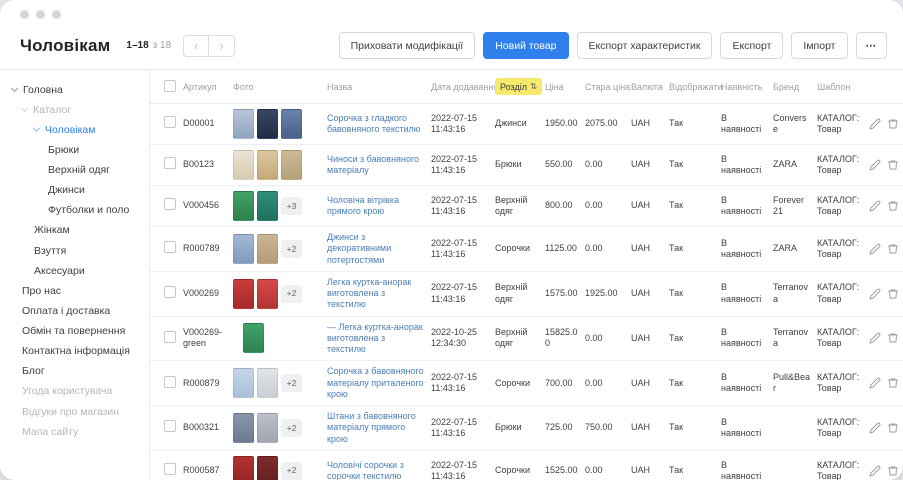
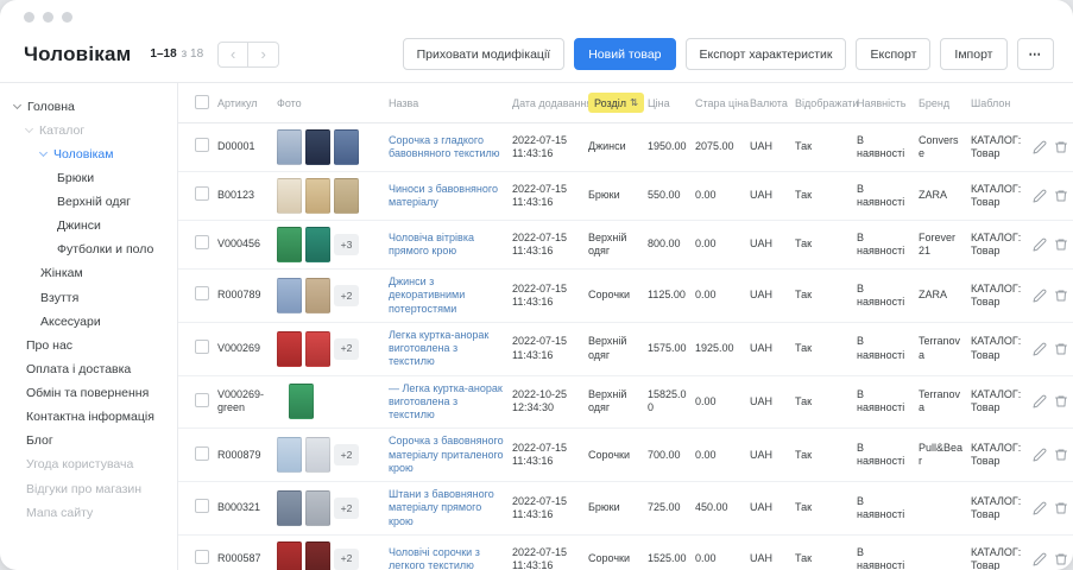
  Чоловікам
  1–18
  з 18
  ‹
  ›
  Приховати модифікації
  Новий товар
  Експорт характеристик
  Експорт
  Імпорт
  ⋯
  Головна
  Каталог
  Чоловікам
  Брюки
  Верхній одяг
  Джинси
  Футболки и поло
  Жінкам
  Взуття
  Аксесуари
  Про нас
  Оплата і доставка
  Обмін та повернення
  Контактна інформація
  Блог
  Угода користувача
  Відгуки про магазин
  Мапа сайту
  	Артикул	Фото	Назва	Дата додаванн	Розділ ⇅	Ціна	Стара ціна	Валюта	Відображати	Наявність	Бренд	Шаблон
  	D00001		Сорочка з гладкого бавовняного текстилю	2022-07-15 11:43:16	Джинси	1950.00	2075.00	UAH	Так	В наявності	Converse	КАТАЛОГ: Товар
  	B00123		Чиноси з бавовняного матеріалу	2022-07-15 11:43:16	Брюки	550.00	0.00	UAH	Так	В наявності	ZARA	КАТАЛОГ: Товар
  	V000456	+3	Чоловіча вітрівка прямого крою	2022-07-15 11:43:16	Верхній одяг	800.00	0.00	UAH	Так	В наявності	Forever 21	КАТАЛОГ: Товар
  	R000789	+2	Джинси з декоративними потертостями	2022-07-15 11:43:16	Сорочки	1125.00	0.00	UAH	Так	В наявності	ZARA	КАТАЛОГ: Товар
  	V000269	+2	Легка куртка-анорак виготовлена з текстилю	2022-07-15 11:43:16	Верхній одяг	1575.00	1925.00	UAH	Так	В наявності	Terranova	КАТАЛОГ: Товар
  	V000269-green		— Легка куртка-анорак виготовлена з текстилю	2022-10-25 12:34:30	Верхній одяг	15825.00	0.00	UAH	Так	В наявності	Terranova	КАТАЛОГ: Товар
  	R000879	+2	Сорочка з бавовняного матеріалу приталеного крою	2022-07-15 11:43:16	Сорочки	700.00	0.00	UAH	Так	В наявності	Pull&Bear	КАТАЛОГ: Товар
- 	B000321	+2	Штани з бавовняного матеріалу прямого крою	2022-07-15 11:43:16	Брюки	725.00	750.00	UAH	Так	В наявності		КАТАЛОГ: Товар
+ 	B000321	+2	Штани з бавовняного матеріалу прямого крою	2022-07-15 11:43:16	Брюки	725.00	450.00	UAH	Так	В наявності		КАТАЛОГ: Товар
- 	R000587	+2	Чоловічі сорочки з сорочки текстилю	2022-07-15 11:43:16	Сорочки	1525.00	0.00	UAH	Так	В наявності		КАТАЛОГ: Товар
+ 	R000587	+2	Чоловічі сорочки з легкого текстилю	2022-07-15 11:43:16	Сорочки	1525.00	0.00	UAH	Так	В наявності		КАТАЛОГ: Товар
